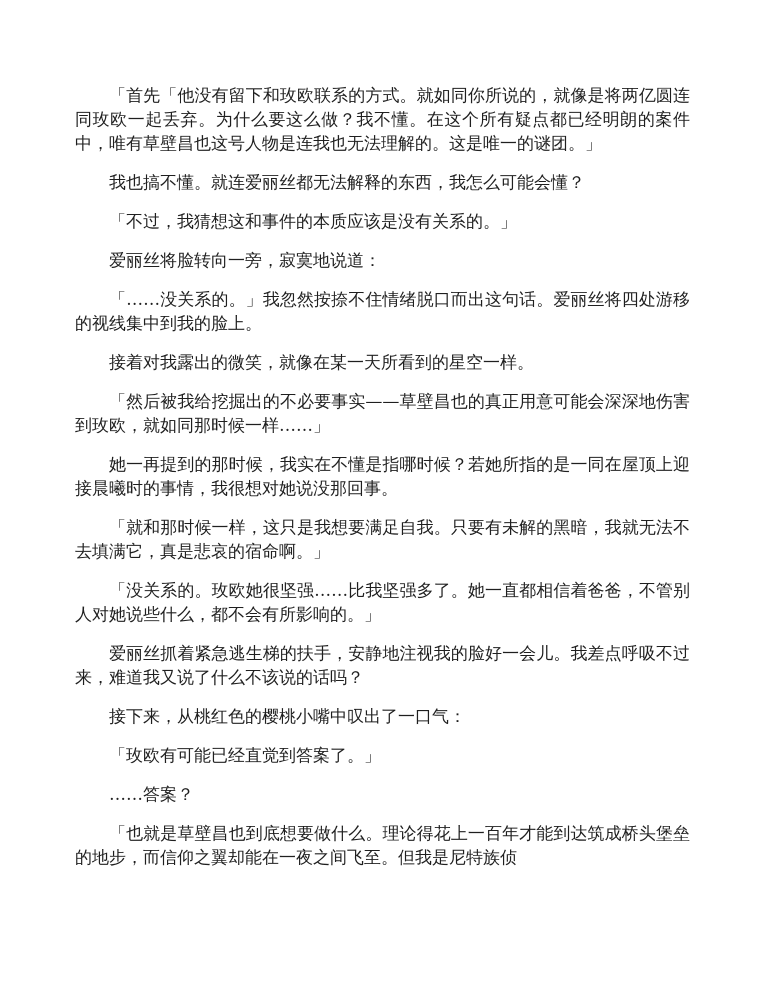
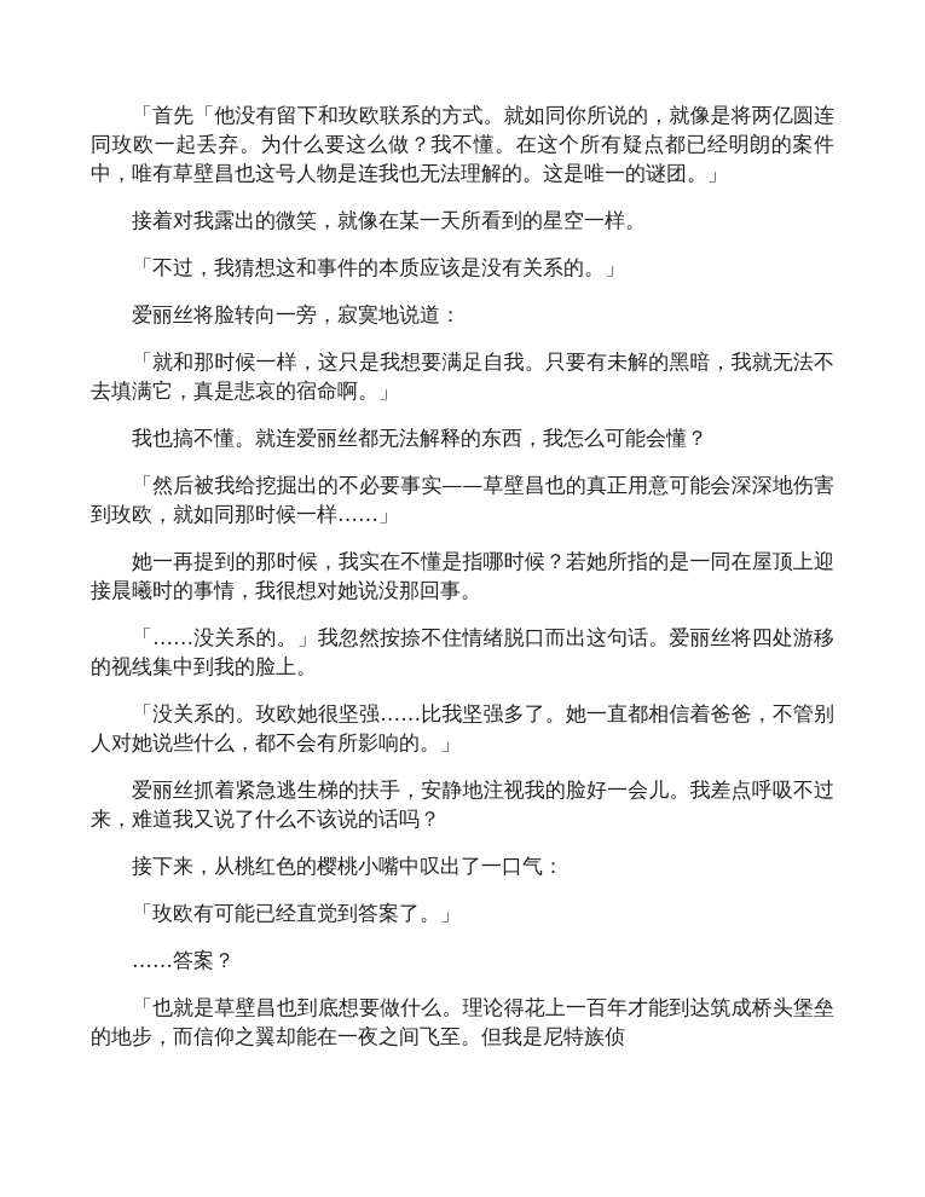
  「首先「他没有留下和玫欧联系的方式。就如同你所说的，就像是将两亿圆连同玫欧一起丢弃。为什么要这么做？我不懂。在这个所有疑点都已经明朗的案件中，唯有草壁昌也这号人物是连我也无法理解的。这是唯一的谜团。」
- 我也搞不懂。就连爱丽丝都无法解释的东西，我怎么可能会懂？
+ 接着对我露出的微笑，就像在某一天所看到的星空一样。
  「不过，我猜想这和事件的本质应该是没有关系的。」
  爱丽丝将脸转向一旁，寂寞地说道：
- 「……没关系的。」我忽然按捺不住情绪脱口而出这句话。爱丽丝将四处游移的视线集中到我的脸上。
+ 「就和那时候一样，这只是我想要满足自我。只要有未解的黑暗，我就无法不去填满它，真是悲哀的宿命啊。」
- 接着对我露出的微笑，就像在某一天所看到的星空一样。
+ 我也搞不懂。就连爱丽丝都无法解释的东西，我怎么可能会懂？
  「然后被我给挖掘出的不必要事实——草壁昌也的真正用意可能会深深地伤害到玫欧，就如同那时候一样……」
  她一再提到的那时候，我实在不懂是指哪时候？若她所指的是一同在屋顶上迎接晨曦时的事情，我很想对她说没那回事。
- 「就和那时候一样，这只是我想要满足自我。只要有未解的黑暗，我就无法不去填满它，真是悲哀的宿命啊。」
+ 「……没关系的。」我忽然按捺不住情绪脱口而出这句话。爱丽丝将四处游移的视线集中到我的脸上。
  「没关系的。玫欧她很坚强……比我坚强多了。她一直都相信着爸爸，不管别人对她说些什么，都不会有所影响的。」
  爱丽丝抓着紧急逃生梯的扶手，安静地注视我的脸好一会儿。我差点呼吸不过来，难道我又说了什么不该说的话吗？
  接下来，从桃红色的樱桃小嘴中叹出了一口气：
  「玫欧有可能已经直觉到答案了。」
  ……答案？
  「也就是草壁昌也到底想要做什么。理论得花上一百年才能到达筑成桥头堡垒的地步，而信仰之翼却能在一夜之间飞至。但我是尼特族侦
